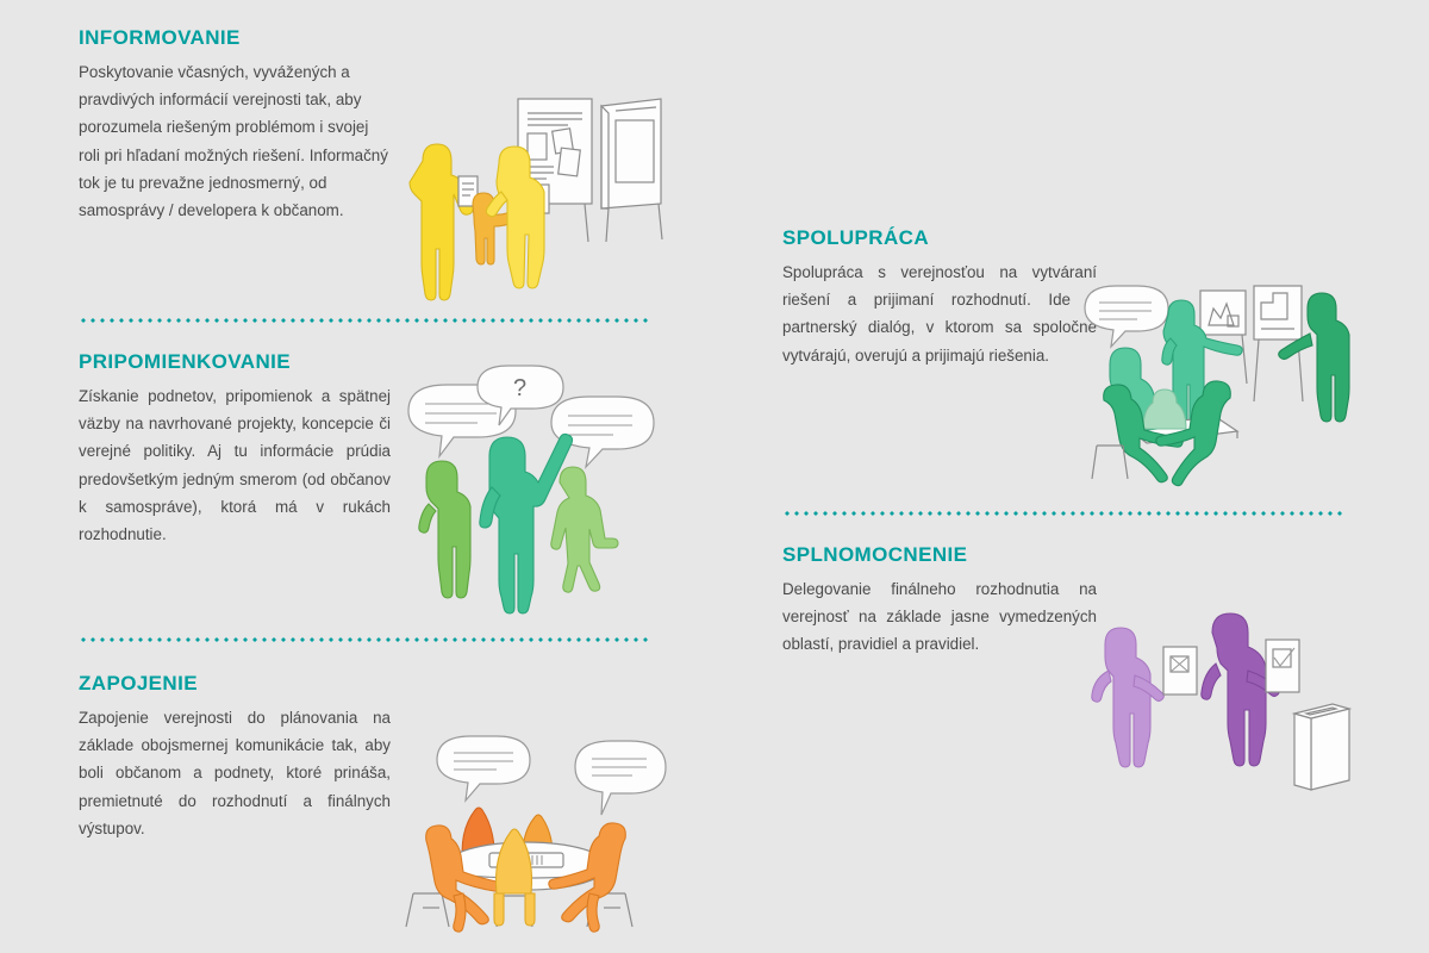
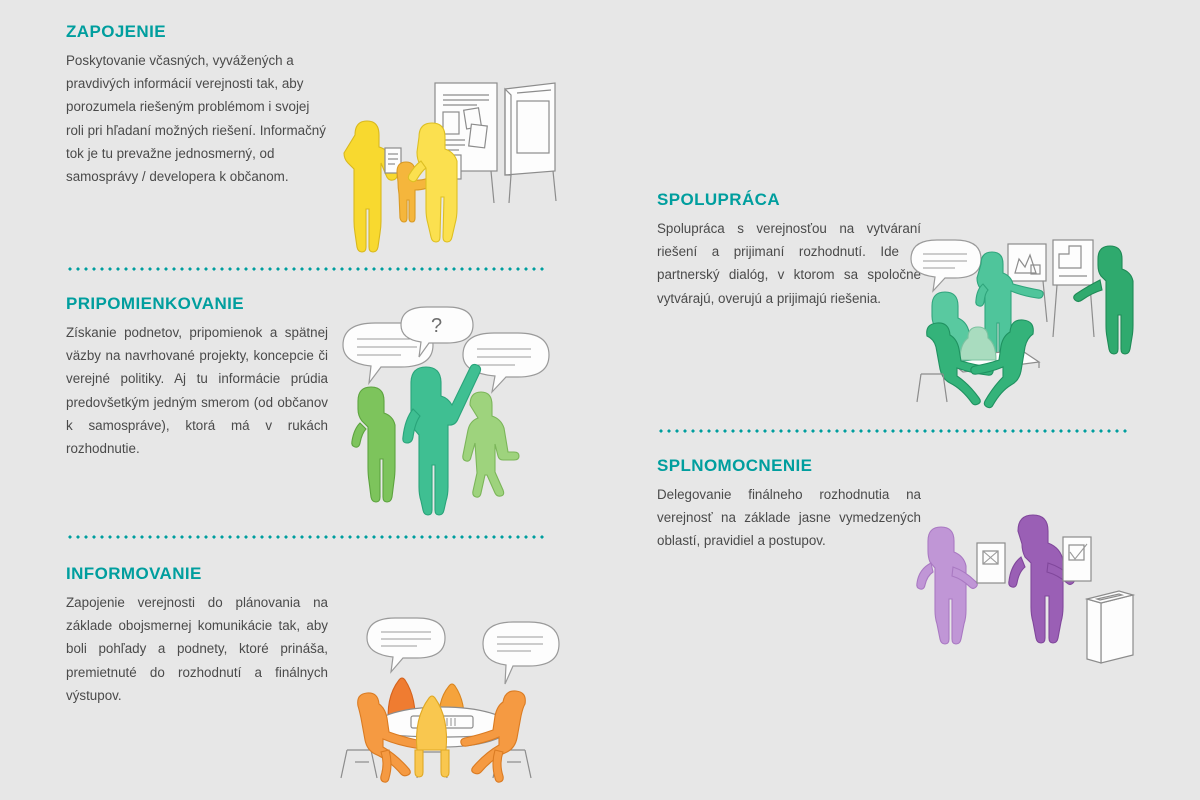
- INFORMOVANIE
+ ZAPOJENIE
  Poskytovanie včasných, vyvážených a pravdivých informácií verejnosti tak, aby porozumela riešeným problémom i svojej roli pri hľadaní možných riešení. Informačný tok je tu prevažne jednosmerný, od samosprávy / developera k občanom.
  PRIPOMIENKOVANIE
  Získanie podnetov, pripomienok a spätnej väzby na navrhované projekty, koncepcie či verejné politiky. Aj tu informácie prúdia predovšetkým jedným smerom (od občanov k samospráve), ktorá má v rukách rozhodnutie.
  ?
- ZAPOJENIE
+ INFORMOVANIE
- Zapojenie verejnosti do plánovania na základe obojsmernej komunikácie tak, aby boli občanom a podnety, ktoré prináša, premietnuté do rozhodnutí a finálnych výstupov.
+ Zapojenie verejnosti do plánovania na základe obojsmernej komunikácie tak, aby boli pohľady a podnety, ktoré prináša, premietnuté do rozhodnutí a finálnych výstupov.
  SPOLUPRÁCA
  Spolupráca s verejnosťou na vytváraní riešení a prijimaní rozhodnutí. Ide partnerský dialóg, v ktorom sa spoločne vytvárajú, overujú a prijimajú riešenia.
  SPLNOMOCNENIE
- Delegovanie finálneho rozhodnutia na verejnosť na základe jasne vymedzených oblastí, pravidiel a pravidiel.
+ Delegovanie finálneho rozhodnutia na verejnosť na základe jasne vymedzených oblastí, pravidiel a postupov.
